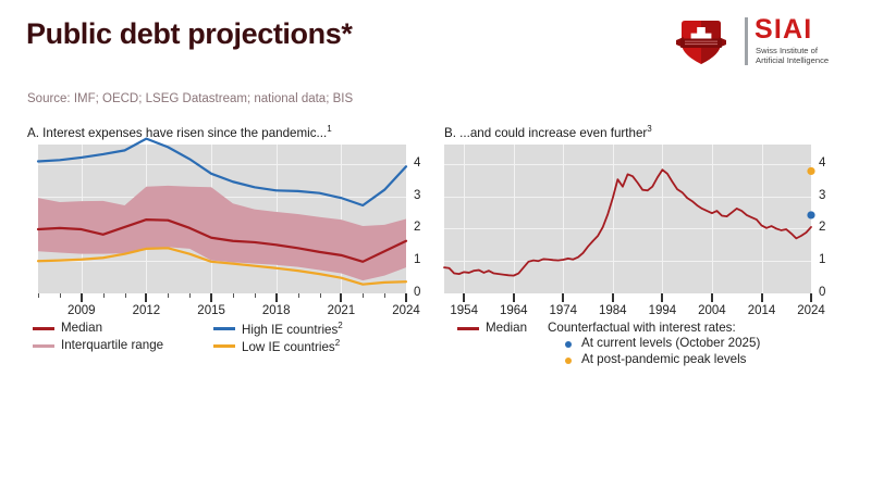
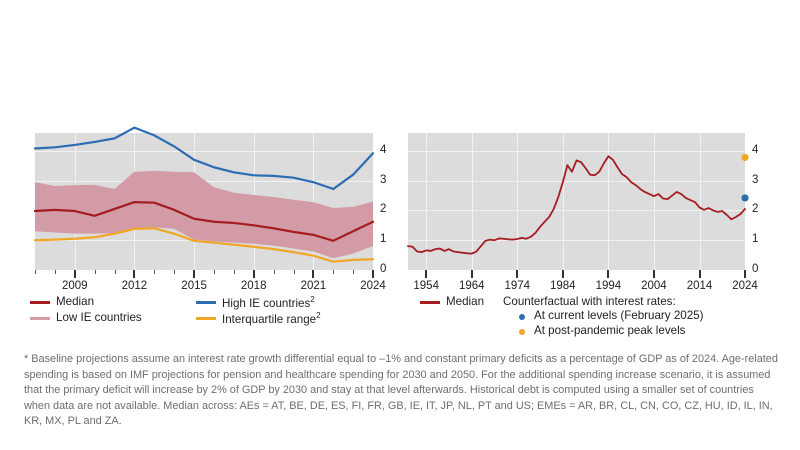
- Public debt projections*
- Source: IMF; OECD; LSEG Datastream; national data; BIS
- SIAI
- Swiss Institute of
- Artificial Intelligence
- A. Interest expenses have risen since the pandemic...1
  0
  1
  2
  3
  4
  2009
  2012
  2015
  2018
  2021
  2024
  Median
- Interquartile range
+ Low IE countries
  High IE countries2
- Low IE countries2
+ Interquartile range2
- B. ...and could increase even further3
  0
  1
  2
  3
  4
  1954
  1964
  1974
  1984
  1994
  2004
  2014
  2024
  Median
  Counterfactual with interest rates:
- At current levels (October 2025)
+ At current levels (February 2025)
  At post-pandemic peak levels
+ * Baseline projections assume an interest rate growth differential equal to –1% and constant primary deficits as a percentage of GDP as of 2024. Age-related spending is based on IMF projections for pension and healthcare spending for 2030 and 2050. For the additional spending increase scenario, it is assumed that the primary deficit will increase by 2% of GDP by 2030 and stay at that level afterwards. Historical debt is computed using a smaller set of countries when data are not available. Median across: AEs = AT, BE, DE, ES, FI, FR, GB, IE, IT, JP, NL, PT and US; EMEs = AR, BR, CL, CN, CO, CZ, HU, ID, IL, IN, KR, MX, PL and ZA.
